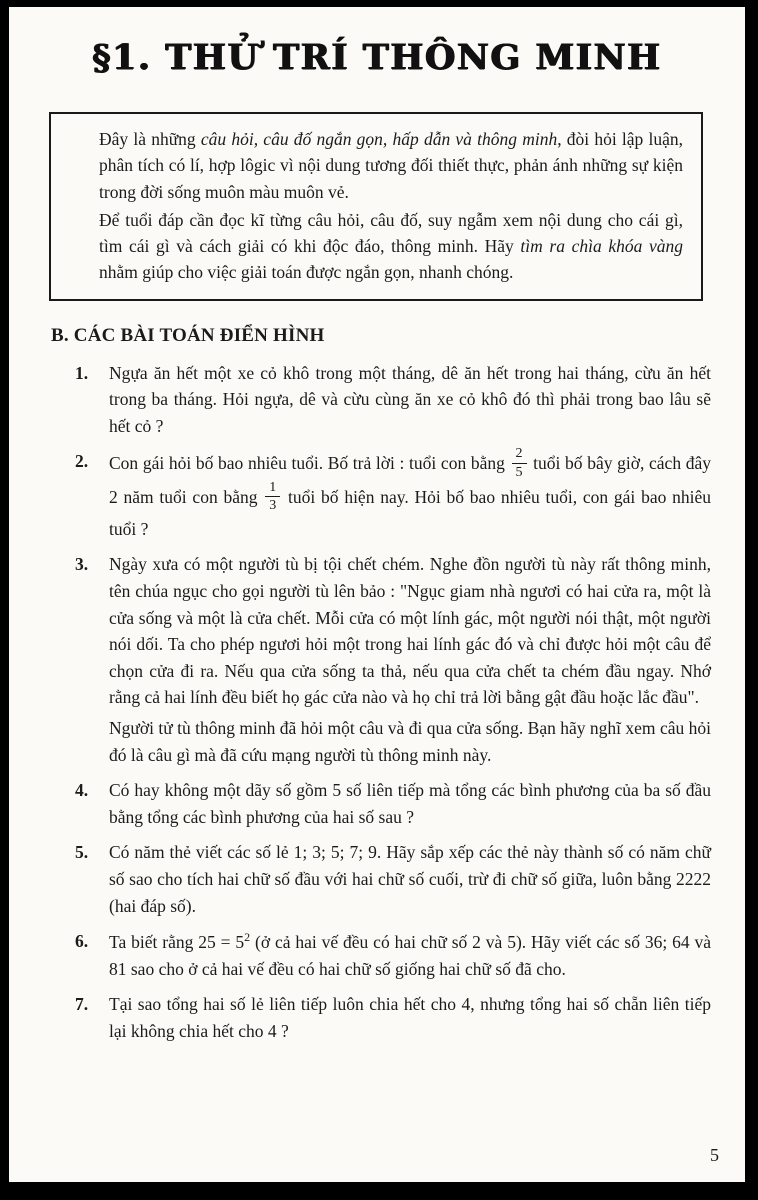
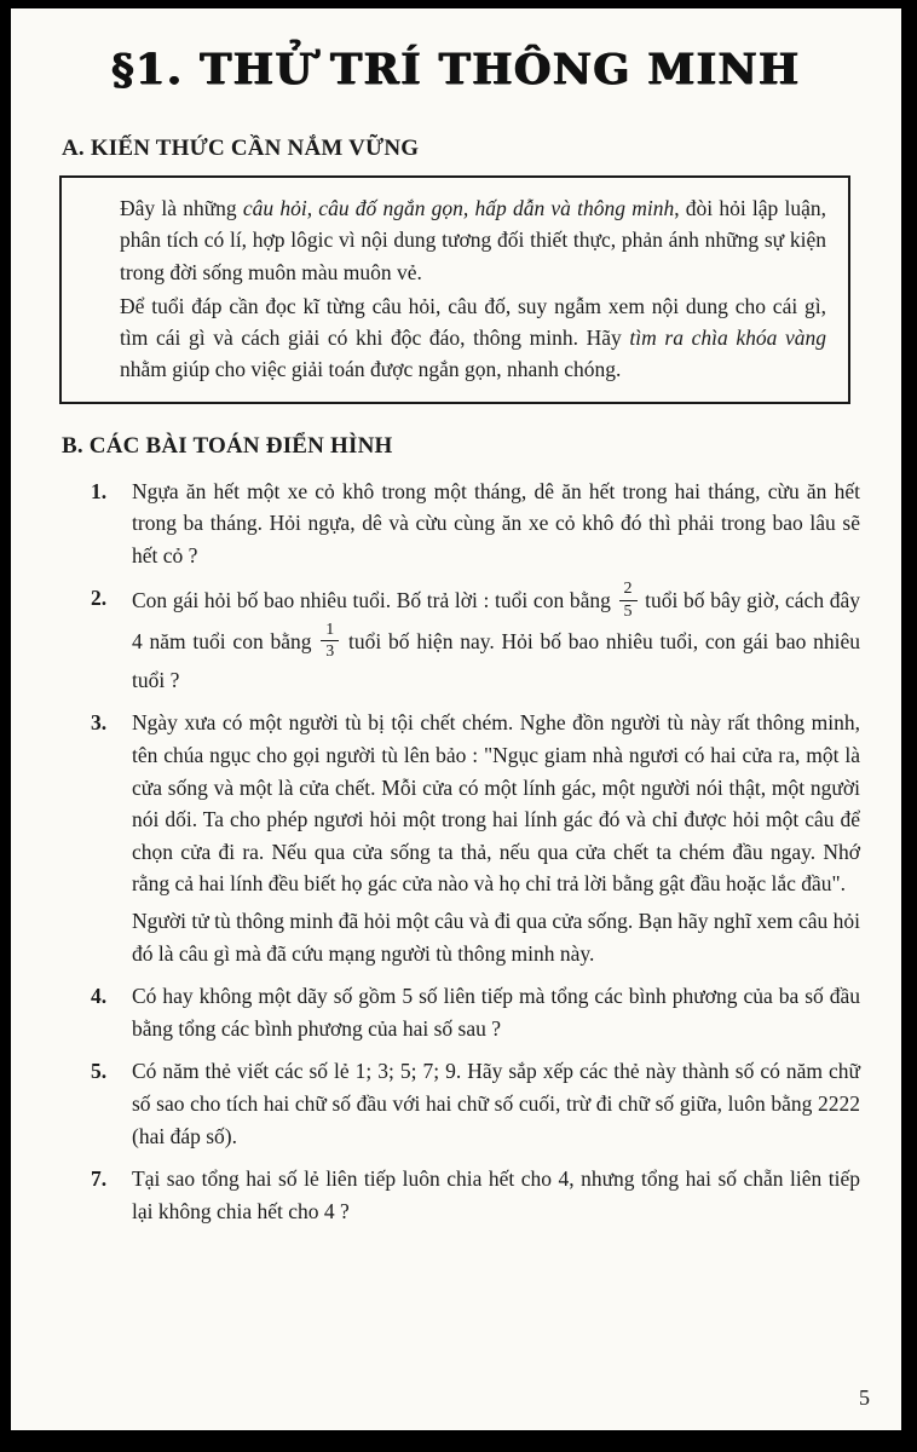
  §1. THỬ TRÍ THÔNG MINH
+ A. KIẾN THỨC CẦN NẮM VỮNG
  Đây là những câu hỏi, câu đố ngắn gọn, hấp dẫn và thông minh, đòi hỏi lập luận, phân tích có lí, hợp lôgic vì nội dung tương đối thiết thực, phản ánh những sự kiện trong đời sống muôn màu muôn vẻ.
  Để tuổi đáp cần đọc kĩ từng câu hỏi, câu đố, suy ngẫm xem nội dung cho cái gì, tìm cái gì và cách giải có khi độc đáo, thông minh. Hãy tìm ra chìa khóa vàng nhằm giúp cho việc giải toán được ngắn gọn, nhanh chóng.
  B. CÁC BÀI TOÁN ĐIỂN HÌNH
  1.
  Ngựa ăn hết một xe cỏ khô trong một tháng, dê ăn hết trong hai tháng, cừu ăn hết trong ba tháng. Hỏi ngựa, dê và cừu cùng ăn xe cỏ khô đó thì phải trong bao lâu sẽ hết cỏ ?
  2.
  Con gái hỏi bố bao nhiêu tuổi. Bố trả lời : tuổi con bằng
  2
  5
- tuổi bố bây giờ, cách đây 2 năm tuổi con bằng
+ tuổi bố bây giờ, cách đây 4 năm tuổi con bằng
  1
  3
  tuổi bố hiện nay. Hỏi bố bao nhiêu tuổi, con gái bao nhiêu tuổi ?
  3.
  Ngày xưa có một người tù bị tội chết chém. Nghe đồn người tù này rất thông minh, tên chúa ngục cho gọi người tù lên bảo : "Ngục giam nhà ngươi có hai cửa ra, một là cửa sống và một là cửa chết. Mỗi cửa có một lính gác, một người nói thật, một người nói dối. Ta cho phép ngươi hỏi một trong hai lính gác đó và chỉ được hỏi một câu để chọn cửa đi ra. Nếu qua cửa sống ta thả, nếu qua cửa chết ta chém đầu ngay. Nhớ rằng cả hai lính đều biết họ gác cửa nào và họ chỉ trả lời bằng gật đầu hoặc lắc đầu".
  Người tử tù thông minh đã hỏi một câu và đi qua cửa sống. Bạn hãy nghĩ xem câu hỏi đó là câu gì mà đã cứu mạng người tù thông minh này.
  4.
  Có hay không một dãy số gồm 5 số liên tiếp mà tổng các bình phương của ba số đầu bằng tổng các bình phương của hai số sau ?
  5.
  Có năm thẻ viết các số lẻ 1; 3; 5; 7; 9. Hãy sắp xếp các thẻ này thành số có năm chữ số sao cho tích hai chữ số đầu với hai chữ số cuối, trừ đi chữ số giữa, luôn bằng 2222 (hai đáp số).
- 6.
- Ta biết rằng 25 = 52 (ở cả hai vế đều có hai chữ số 2 và 5). Hãy viết các số 36; 64 và 81 sao cho ở cả hai vế đều có hai chữ số giống hai chữ số đã cho.
  7.
  Tại sao tổng hai số lẻ liên tiếp luôn chia hết cho 4, nhưng tổng hai số chẵn liên tiếp lại không chia hết cho 4 ?
  5
